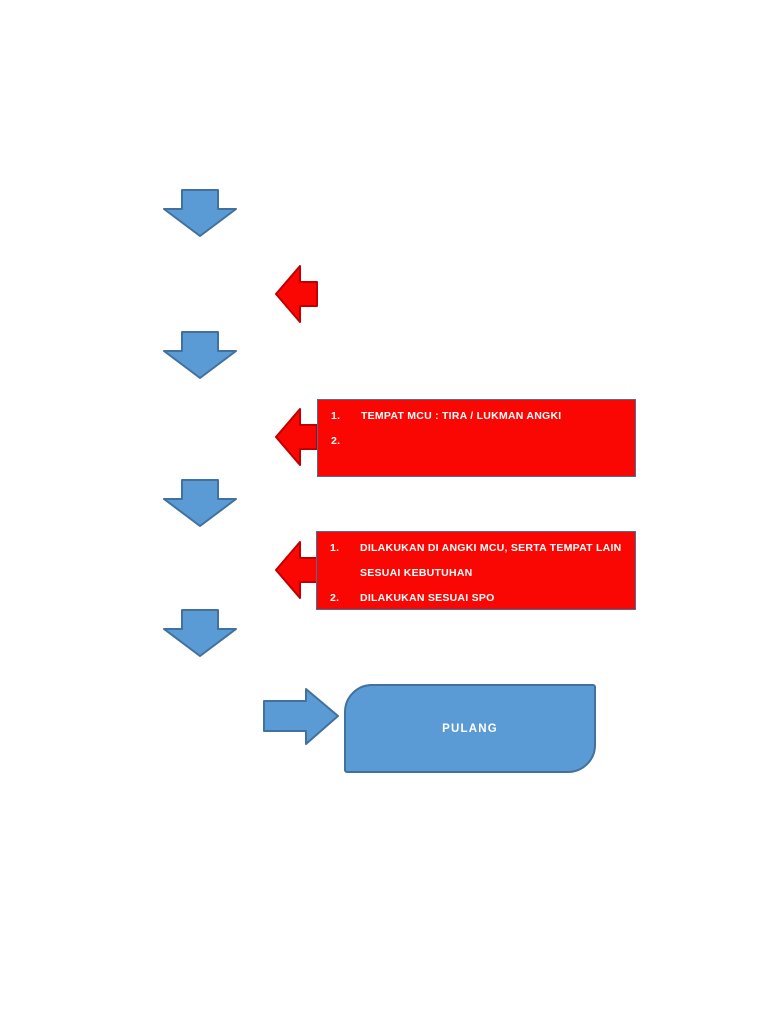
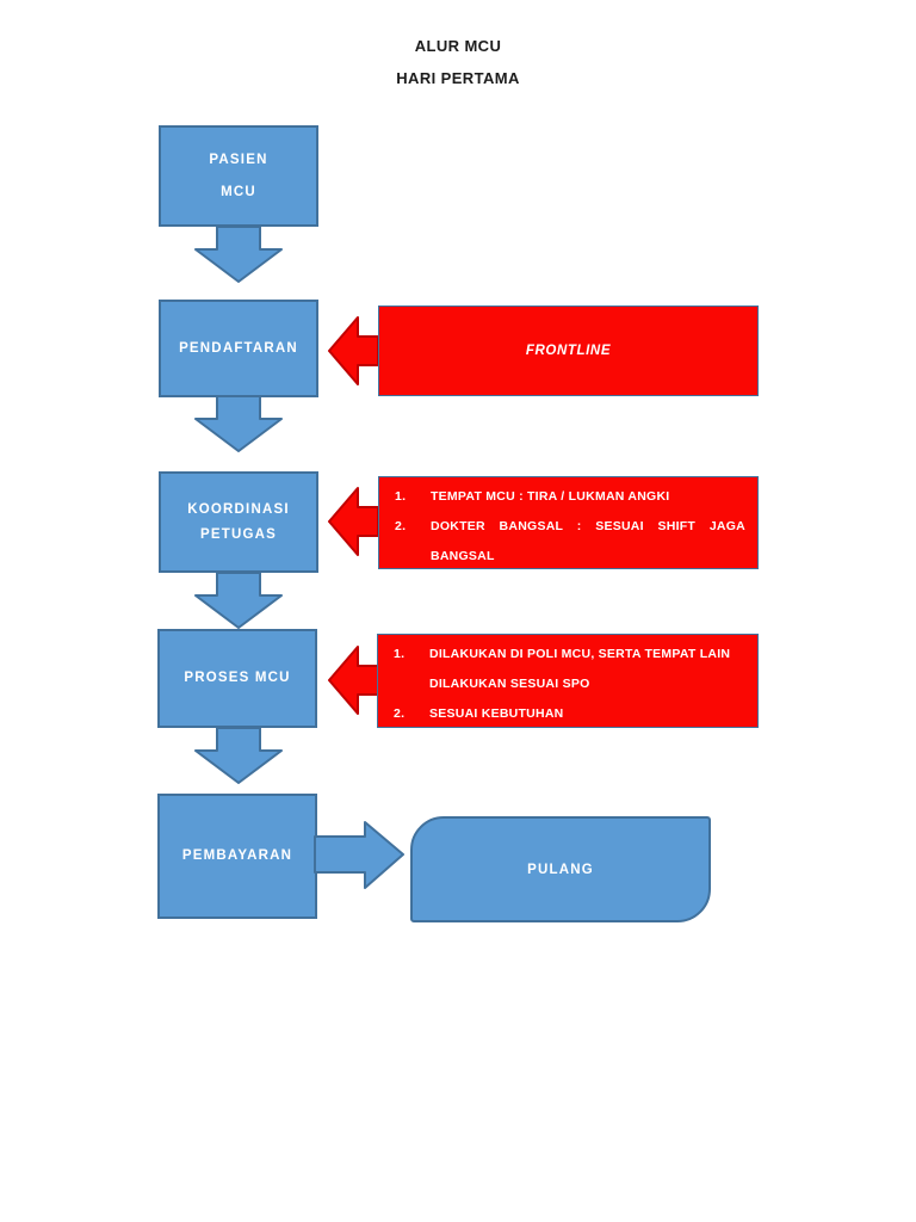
+ ALUR MCU
+ HARI PERTAMA
+ PASIEN
+ MCU
+ PENDAFTARAN
+ KOORDINASI
+ PETUGAS
+ PROSES MCU
+ PEMBAYARAN
+ FRONTLINE
  1.
  TEMPAT MCU : TIRA / LUKMAN ANGKI
  2.
+ DOKTER BANGSAL : SESUAI SHIFT JAGA
+ BANGSAL
  1.
- DILAKUKAN DI ANGKI MCU, SERTA TEMPAT LAIN
+ DILAKUKAN DI POLI MCU, SERTA TEMPAT LAIN
- SESUAI KEBUTUHAN
+ DILAKUKAN SESUAI SPO
  2.
- DILAKUKAN SESUAI SPO
+ SESUAI KEBUTUHAN
  PULANG
